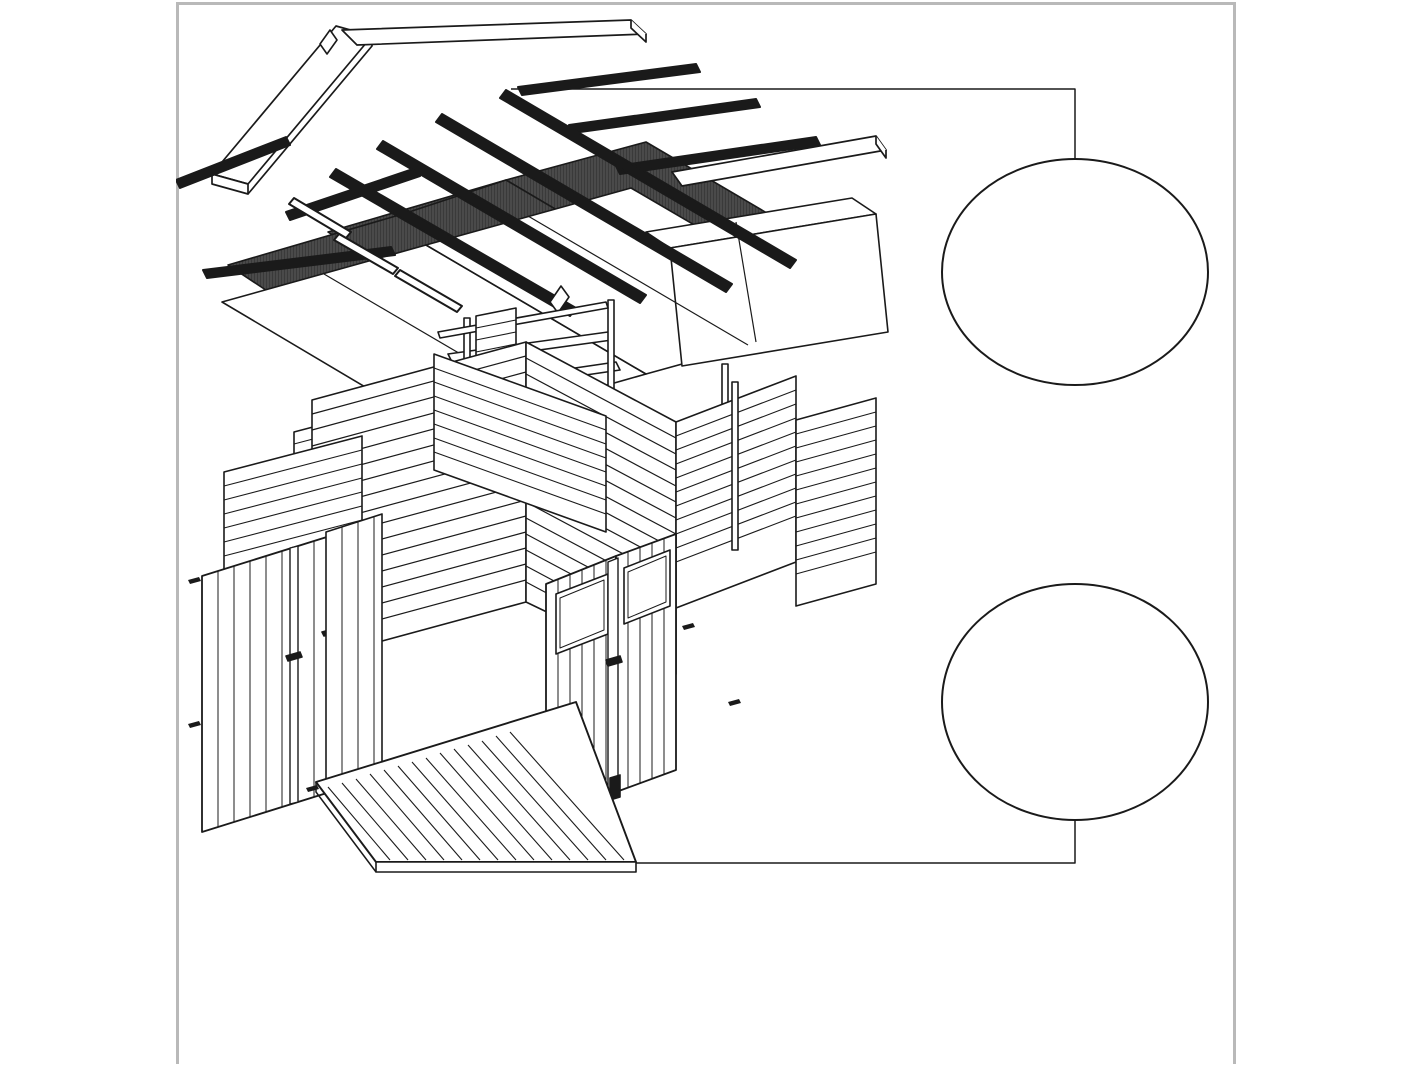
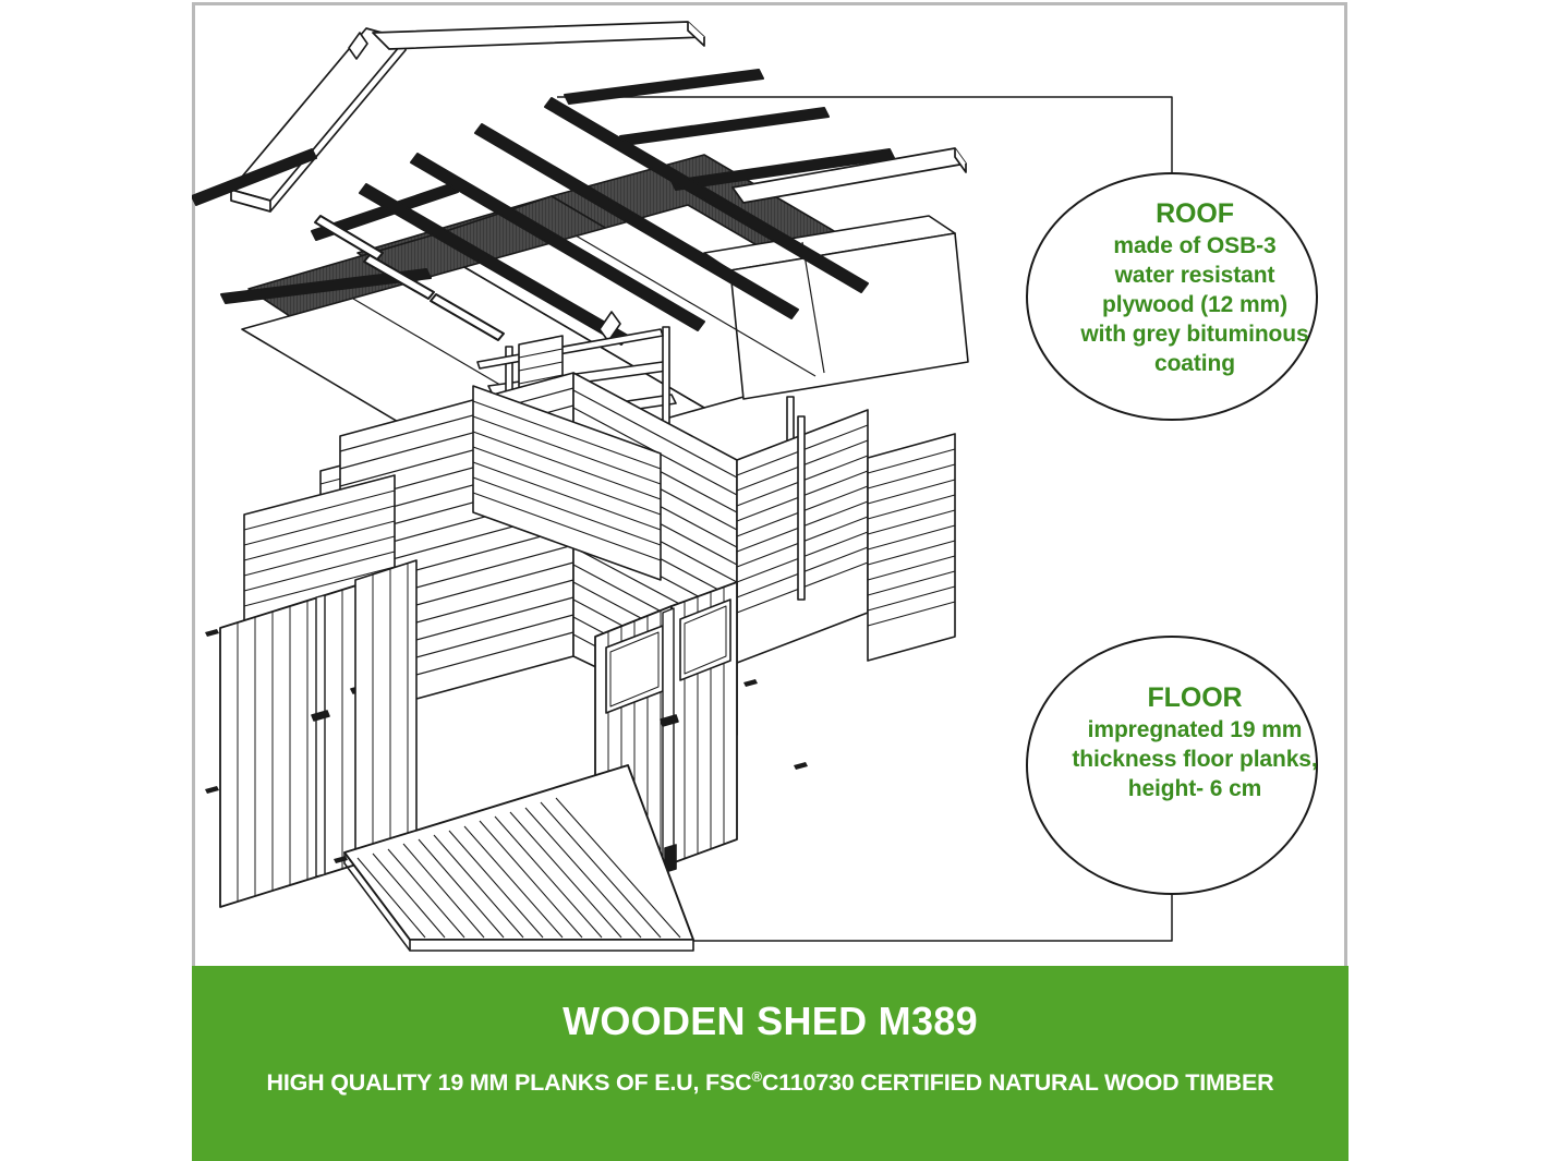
+ ROOF
+ made of OSB-3
+ water resistant
+ plywood (12 mm)
+ with grey bituminous
+ coating
+ FLOOR
+ impregnated 19 mm
+ thickness floor planks,
+ height- 6 cm
+ WOODEN SHED M389
+ HIGH QUALITY 19 MM PLANKS OF E.U, FSC®C110730 CERTIFIED NATURAL WOOD TIMBER
